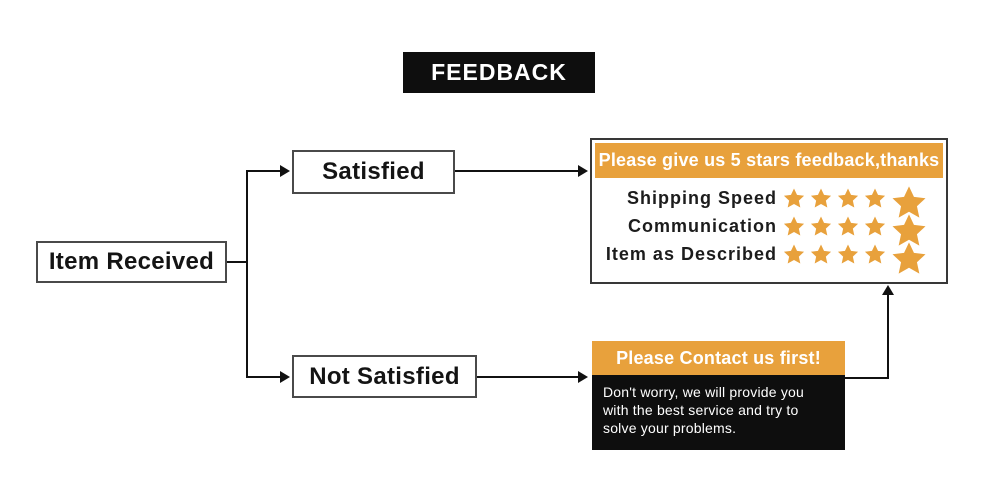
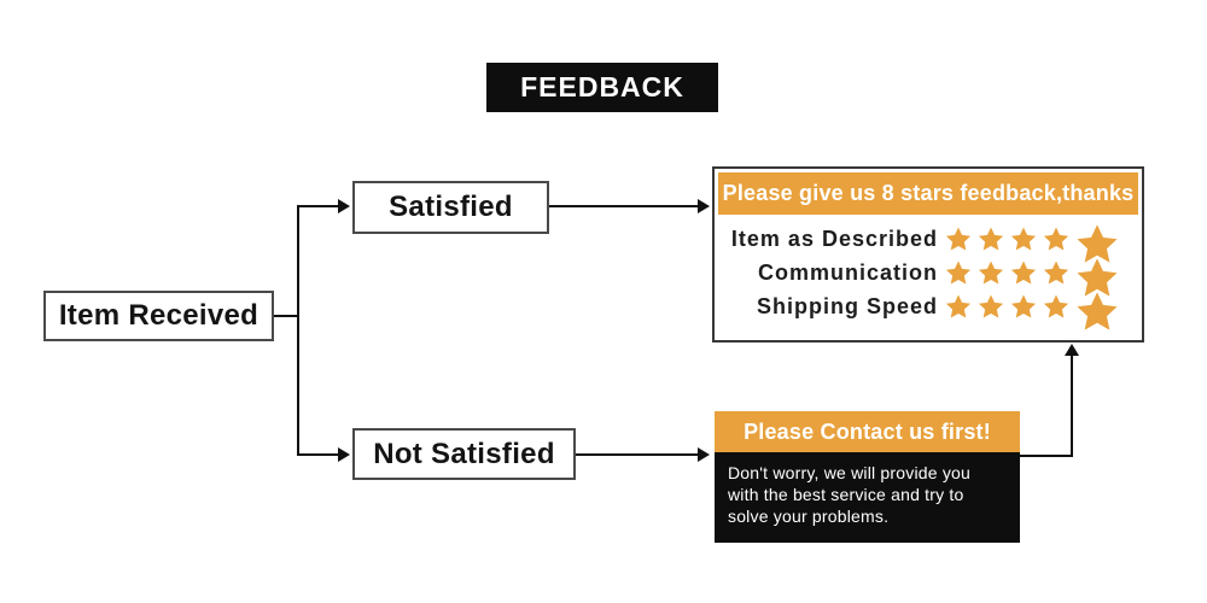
  FEEDBACK
  Item Received
  Satisfied
  Not Satisfied
- Please give us 5 stars feedback,thanks
+ Please give us 8 stars feedback,thanks
- Shipping Speed
+ Item as Described
  Communication
- Item as Described
+ Shipping Speed
  Please Contact us first!
  Don't worry, we will provide you
  with the best service and try to
  solve your problems.
